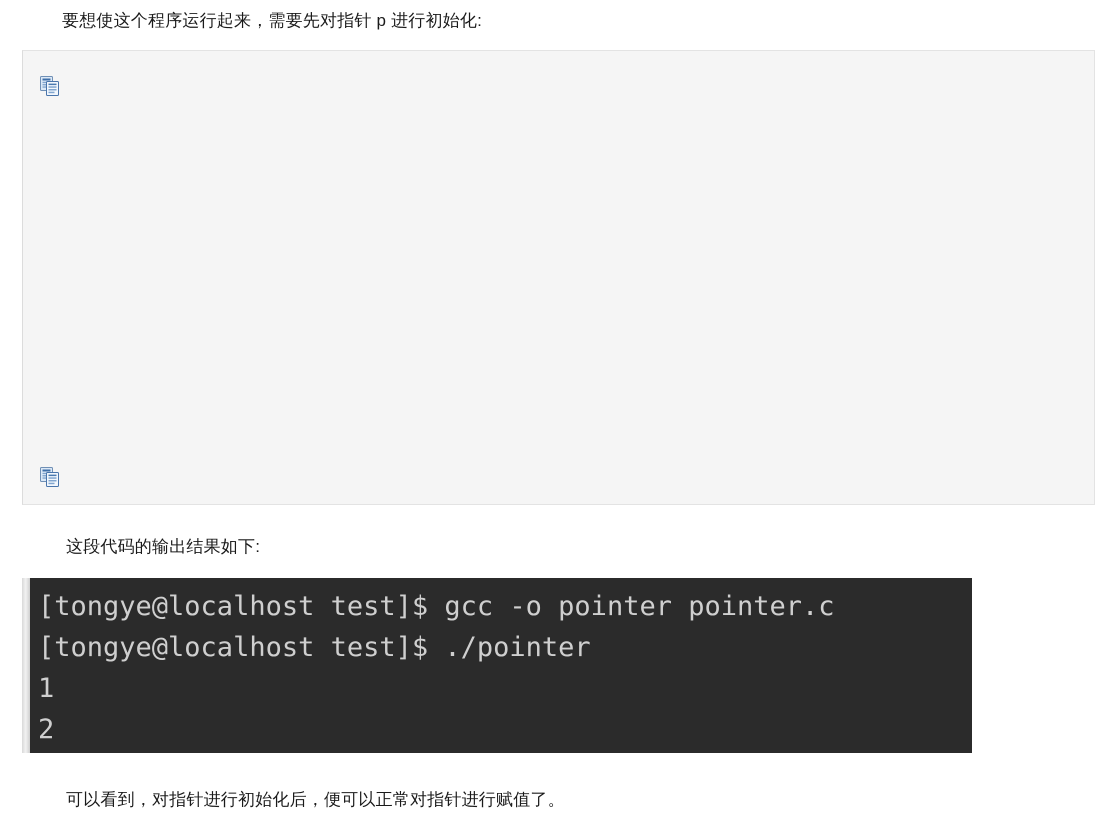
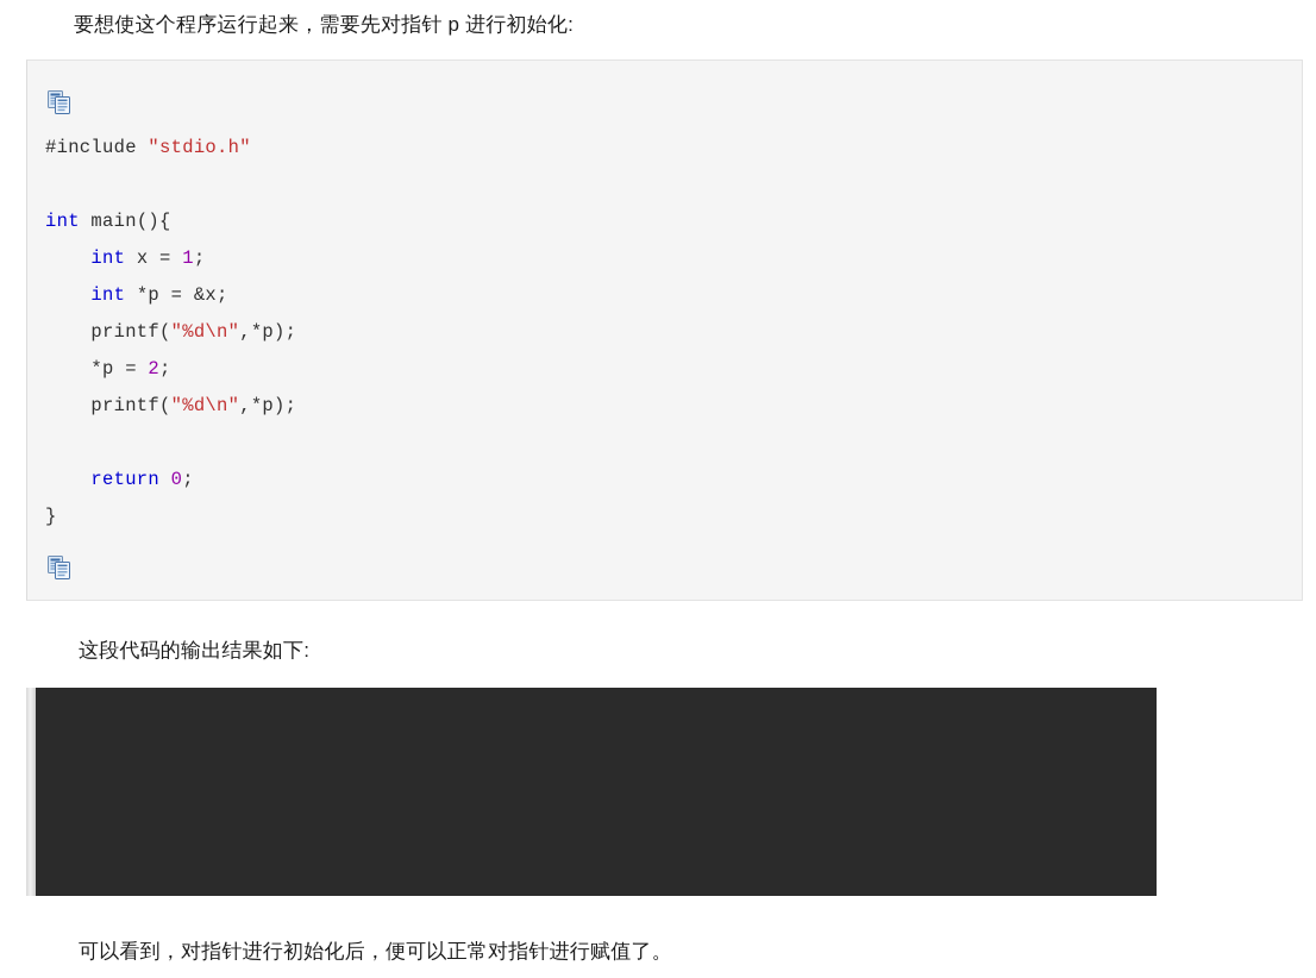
  要想使这个程序运行起来，需要先对指针 p 进行初始化:
+ #include "stdio.h" int main(){ int x = 1; int *p = &x; printf("%d\n",*p); *p = 2; printf("%d\n",*p); return 0; }
  这段代码的输出结果如下:
- [tongye@localhost test]$ gcc -o pointer pointer.c
- [tongye@localhost test]$ ./pointer
- 1
- 2
  可以看到，对指针进行初始化后，便可以正常对指针进行赋值了。
